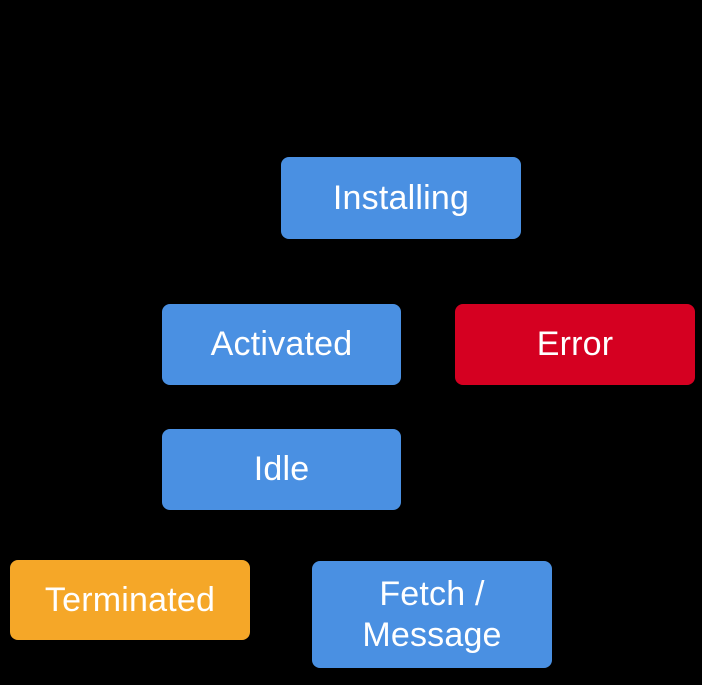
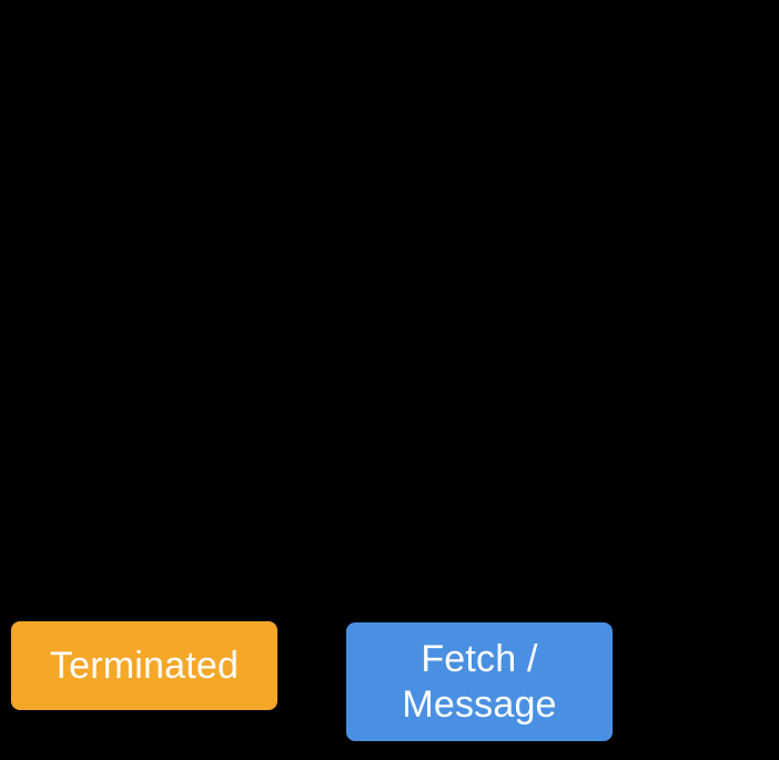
- Installing
- Activated
- Error
- Idle
  Terminated
  Fetch /
  Message
